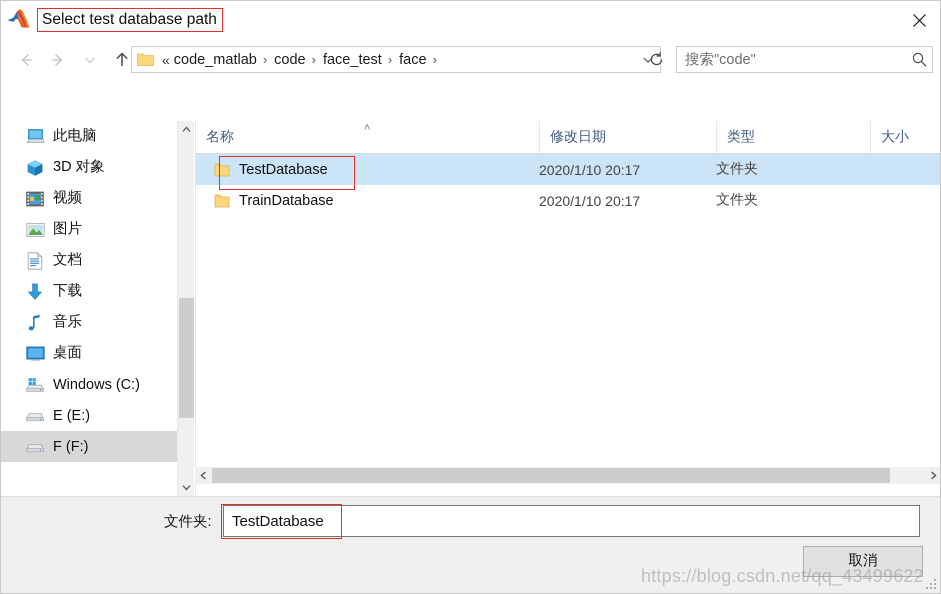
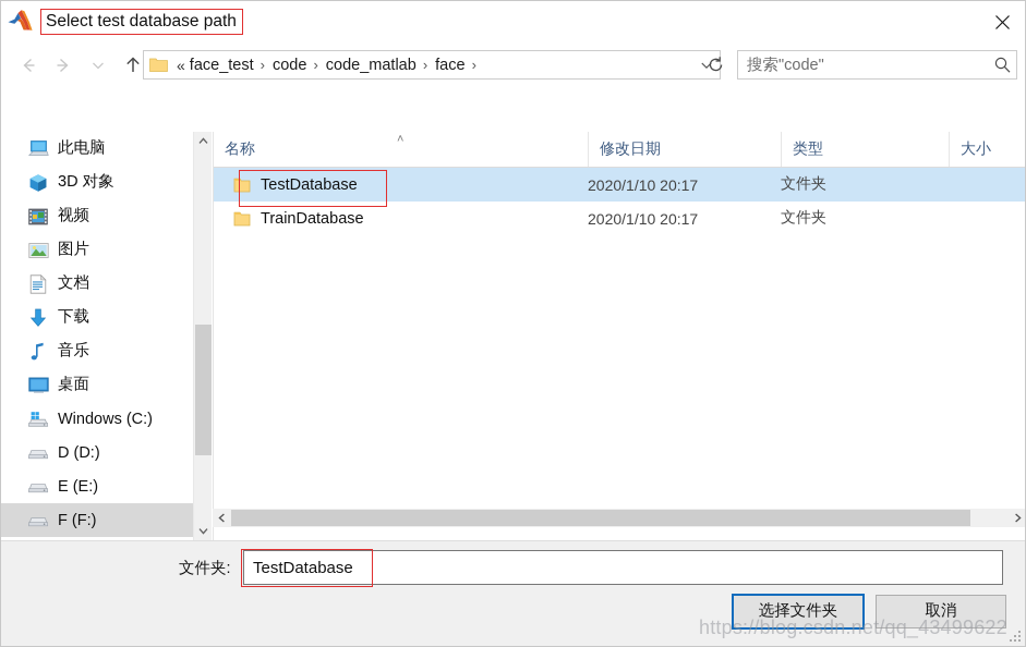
  Select test database path
  «
- code_matlab
+ face_test
  ›
  code
  ›
- face_test
+ code_matlab
  ›
  face
  ›
  搜索"code"
  此电脑
  3D 对象
  视频
  图片
  文档
  下载
  音乐
  桌面
  Windows (C:)
+ D (D:)
  E (E:)
  F (F:)
  名称
  ˄
  修改日期
  类型
  大小
  TestDatabase
  2020/1/10 20:17
  文件夹
  TrainDatabase
  2020/1/10 20:17
  文件夹
  文件夹:
  TestDatabase
+ 选择文件夹
  取消
  https://blog.csdn.net/qq_43499622
